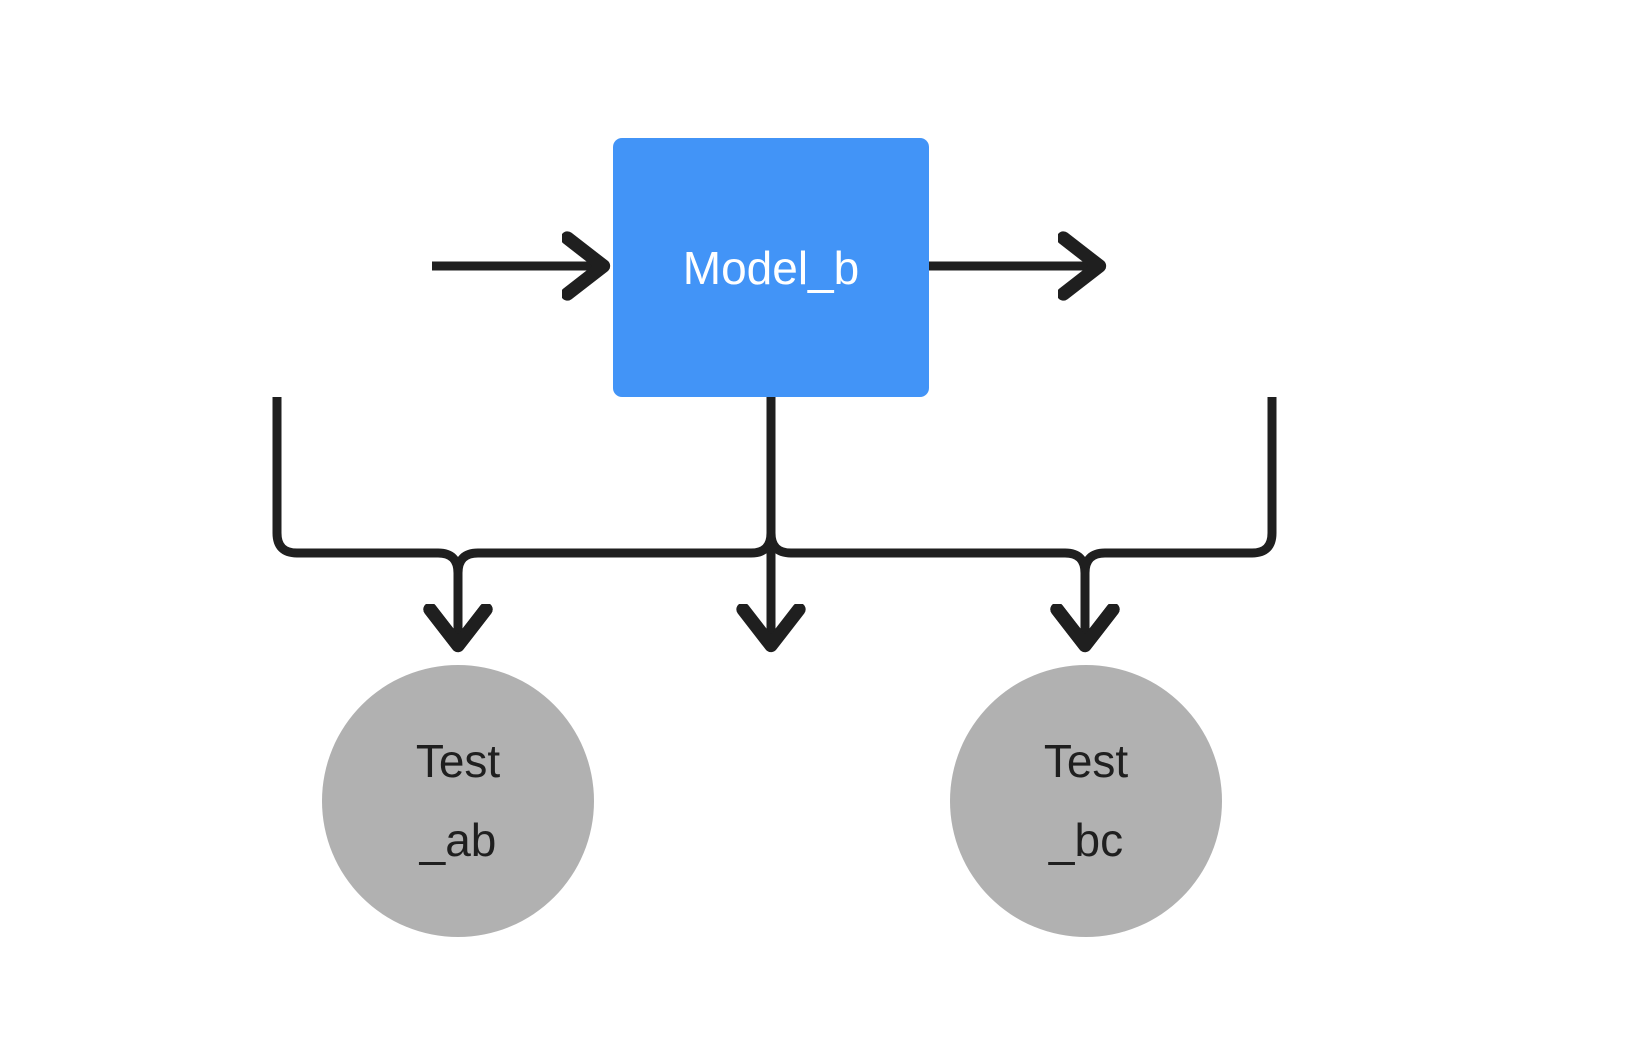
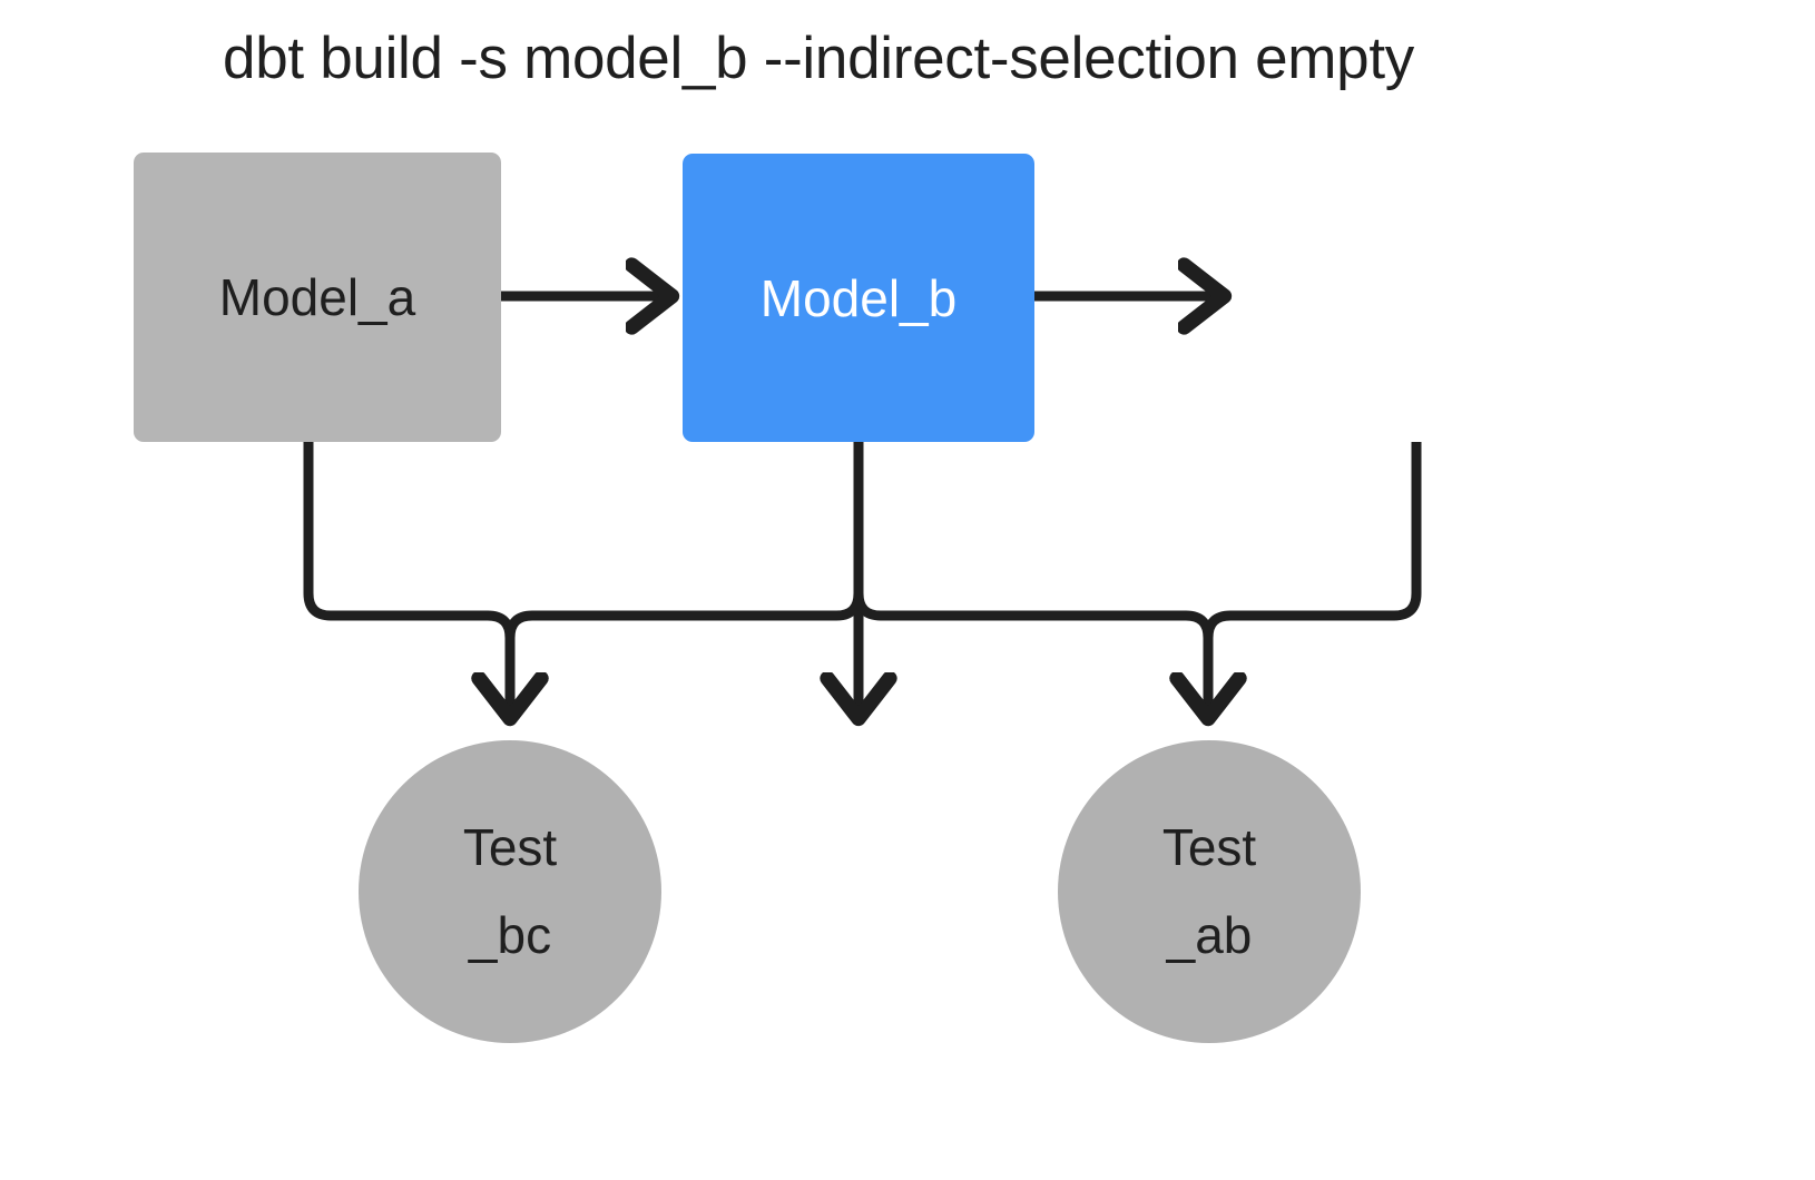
+ dbt build -s model_b --indirect-selection empty
+ Model_a
  Model_b
  Test
- _ab
+ _bc
  Test
- _bc
+ _ab
